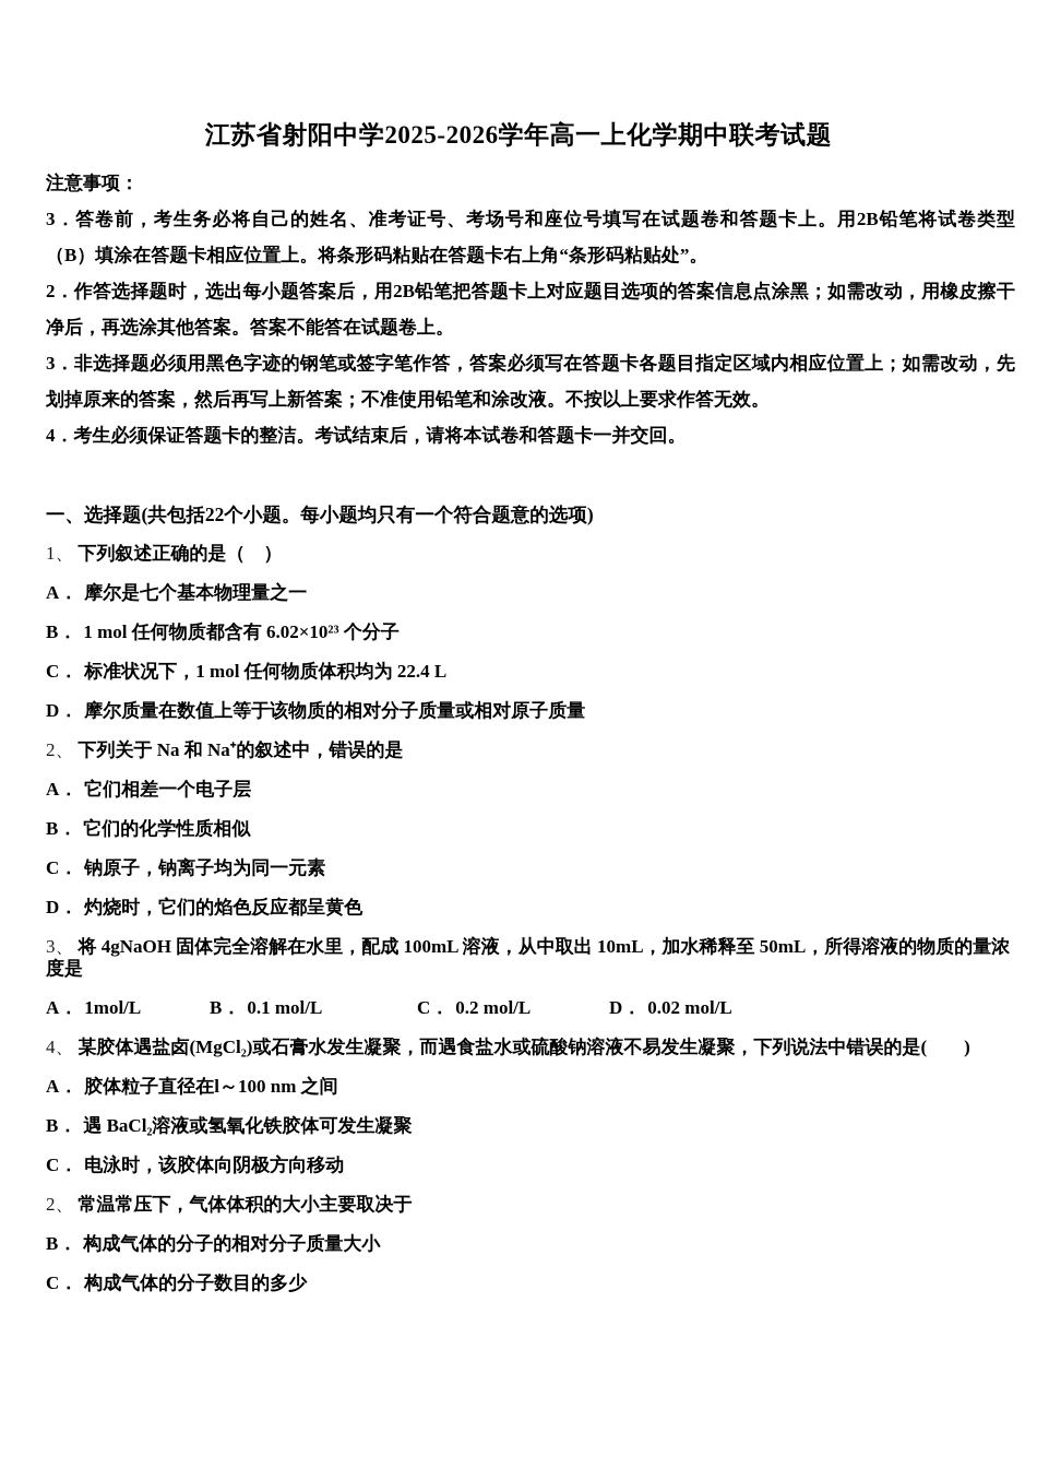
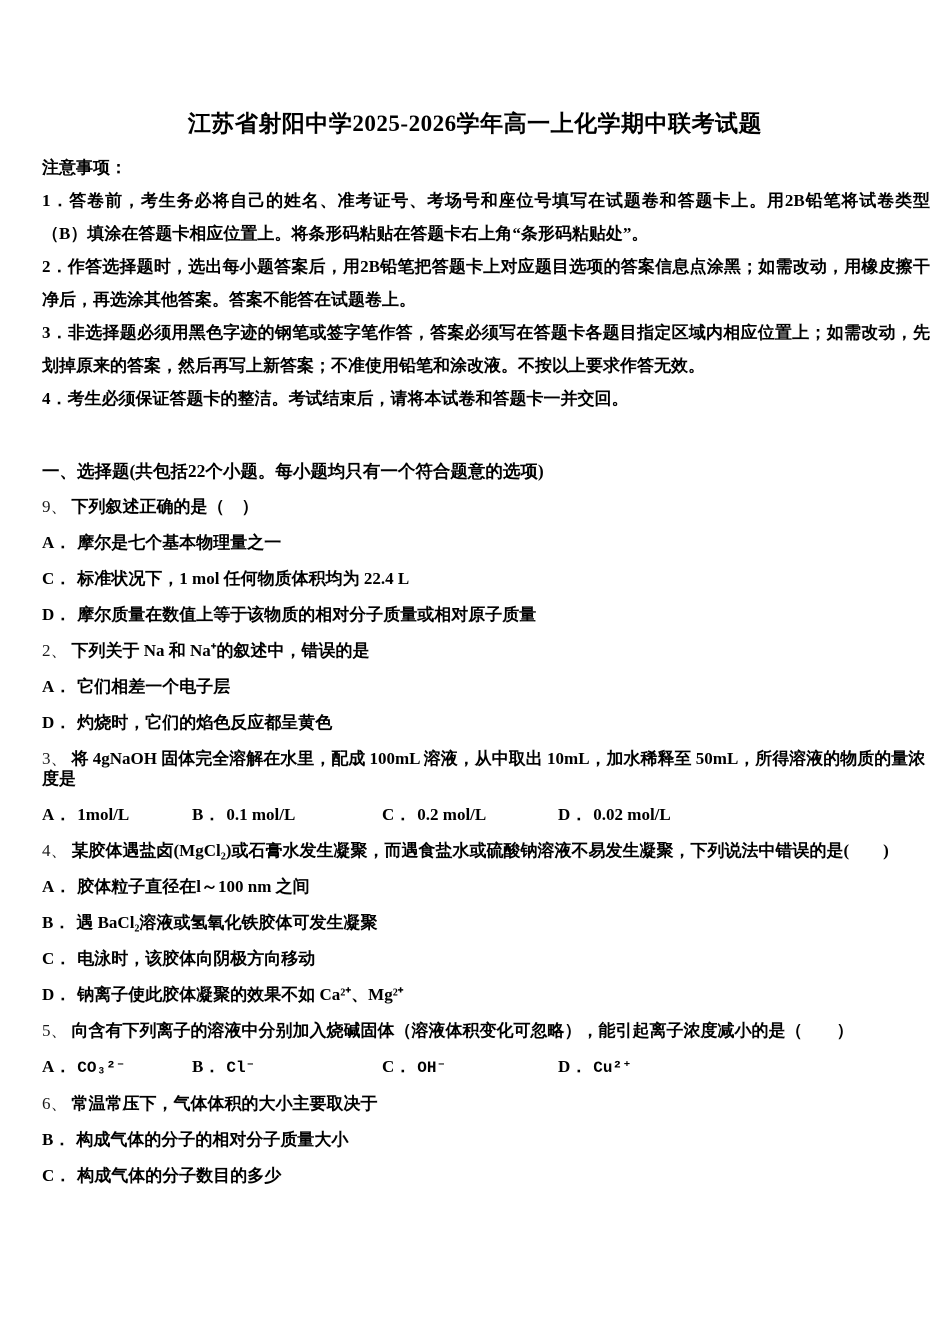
  江苏省射阳中学2025-2026学年高一上化学期中联考试题
  注意事项：
- 3．答卷前，考生务必将自己的姓名、准考证号、考场号和座位号填写在试题卷和答题卡上。用2B铅笔将试卷类型（B）填涂在答题卡相应位置上。将条形码粘贴在答题卡右上角“条形码粘贴处”。
+ 1．答卷前，考生务必将自己的姓名、准考证号、考场号和座位号填写在试题卷和答题卡上。用2B铅笔将试卷类型（B）填涂在答题卡相应位置上。将条形码粘贴在答题卡右上角“条形码粘贴处”。
  2．作答选择题时，选出每小题答案后，用2B铅笔把答题卡上对应题目选项的答案信息点涂黑；如需改动，用橡皮擦干净后，再选涂其他答案。答案不能答在试题卷上。
  3．非选择题必须用黑色字迹的钢笔或签字笔作答，答案必须写在答题卡各题目指定区域内相应位置上；如需改动，先划掉原来的答案，然后再写上新答案；不准使用铅笔和涂改液。不按以上要求作答无效。
  4．考生必须保证答题卡的整洁。考试结束后，请将本试卷和答题卡一并交回。
  一、选择题(共包括22个小题。每小题均只有一个符合题意的选项)
- 1、 下列叙述正确的是（ ）
+ 9、 下列叙述正确的是（ ）
  A． 摩尔是七个基本物理量之一
- B． 1 mol 任何物质都含有 6.02×10²³ 个分子
  C． 标准状况下，1 mol 任何物质体积均为 22.4 L
  D． 摩尔质量在数值上等于该物质的相对分子质量或相对原子质量
  2、 下列关于 Na 和 Na⁺的叙述中，错误的是
  A． 它们相差一个电子层
- B． 它们的化学性质相似
- C． 钠原子，钠离子均为同一元素
  D． 灼烧时，它们的焰色反应都呈黄色
  3、 将 4gNaOH 固体完全溶解在水里，配成 100mL 溶液，从中取出 10mL，加水稀释至 50mL，所得溶液的物质的量浓度是
  A． 1mol/L
  B． 0.1 mol/L
  C． 0.2 mol/L
  D． 0.02 mol/L
  4、 某胶体遇盐卤(MgCl₂)或石膏水发生凝聚，而遇食盐水或硫酸钠溶液不易发生凝聚，下列说法中错误的是( )
  A． 胶体粒子直径在l～100 nm 之间
  B． 遇 BaCl₂溶液或氢氧化铁胶体可发生凝聚
  C． 电泳时，该胶体向阴极方向移动
+ D． 钠离子使此胶体凝聚的效果不如 Ca²⁺、Mg²⁺
+ 5、 向含有下列离子的溶液中分别加入烧碱固体（溶液体积变化可忽略），能引起离子浓度减小的是（ ）
+ A． CO₃²⁻
+ B． Cl⁻
+ C． OH⁻
+ D． Cu²⁺
- 2、 常温常压下，气体体积的大小主要取决于
+ 6、 常温常压下，气体体积的大小主要取决于
  B． 构成气体的分子的相对分子质量大小
  C． 构成气体的分子数目的多少
